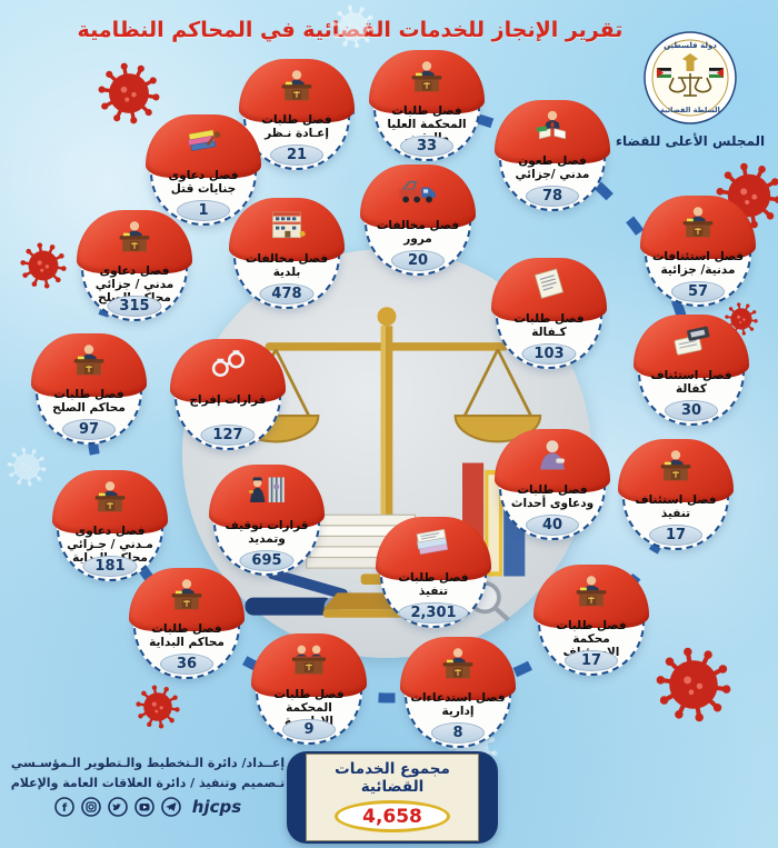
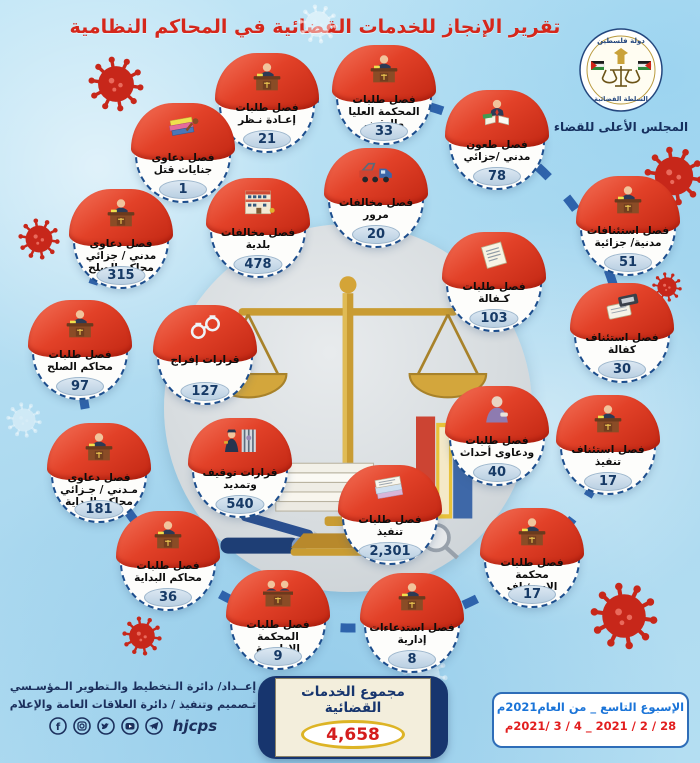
  تقرير الإنجاز للخدمات الضائية في المحاكم النظامية
  دولة فلسطين
  السلطة القضائية
  المجلس الأعلى للقضاء
  فصل طلبات
  إعـادة نـظر
  21
  فصل طلبات
  المحكمة العليا
  33
  فصل طعون
  مدني /جزائي
  78
  فصل دعاوى
  جنايات قتل
  1
  فصل مخالفات
  بلدية
  478
  فصل مخالفات
  مرور
  20
  فصل دعاوى
  مدني / جزائي
  315
  فصل استئنافات
  مدنية/ جزائية
- 57
+ 51
  فصل طلبات
  كـفالة
  103
  فصل استئناف
  كفالة
  30
  قرارات إفراج
  127
  فصل طلبات
  محاكم الصلح
  97
  فصل طلبات
  ودعاوى أحداث
  40
  فصل استئناف
  تنفيذ
  17
  قرارات توقيف
  وتمديد
- 695
+ 540
  فصل دعاوى
  مـدني / جـزائي
  181
  فصل طلبات
  تنفيذ
  2,301
  فصل طلبات
  محاكم البداية
  36
  فصل طلبات
  محكمة
  17
  فصل طلبات
  المحكمة
  9
  فصل استدعاءات
  إدارية
  8
  إعــداد/ دائرة الـتخطيط والـتطوير الـمؤسـسي
  تـصميم وتنفيذ / دائرة العلاقات العامة والإعلام
  f
  hjcps
  مجموع الخدمات
  القضائية
  4,658
+ الإسبوع التاسع _ من العام2021م
+ 28 / 2 / 2021 _ 4 / 3 /2021م
